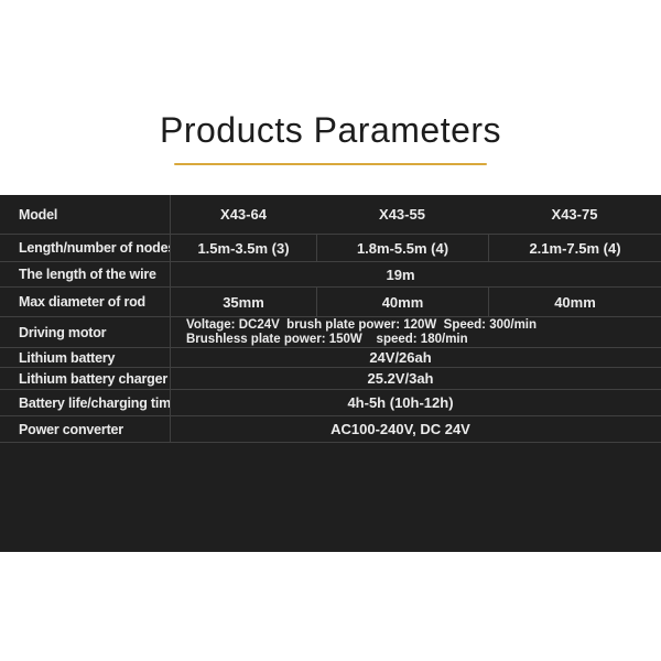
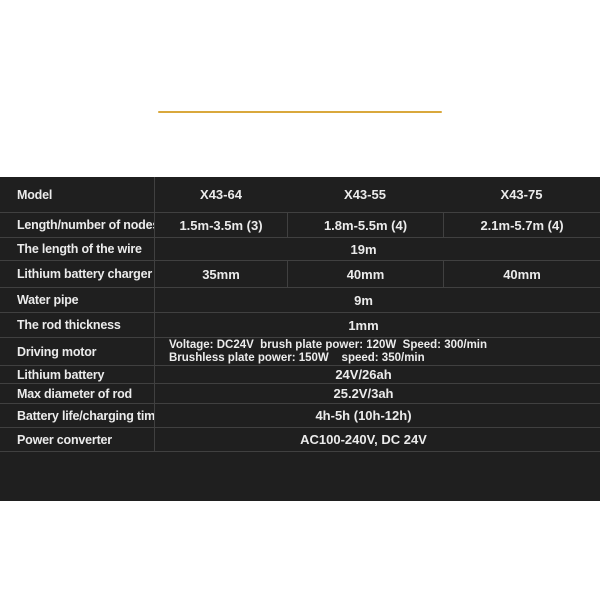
- Products Parameters
  Model
  X43-64
  X43-55
  X43-75
  Length/number of node
  1.5m-3.5m (3)
  1.8m-5.5m (4)
- 2.1m-7.5m (4)
+ 2.1m-5.7m (4)
  The length of the wire
  19m
- Max diameter of rod
+ Lithium battery charger
  35mm
  40mm
  40mm
+ Water pipe
+ 9m
+ The rod thickness
+ 1mm
  Driving motor
  Voltage: DC24V brush plate power: 120W Speed: 300/min
- Brushless plate power: 150W speed: 180/min
+ Brushless plate power: 150W speed: 350/min
  Lithium battery
  24V/26ah
- Lithium battery charger
+ Max diameter of rod
  25.2V/3ah
  Battery life/charging tim
  4h-5h (10h-12h)
  Power converter
  AC100-240V, DC 24V
